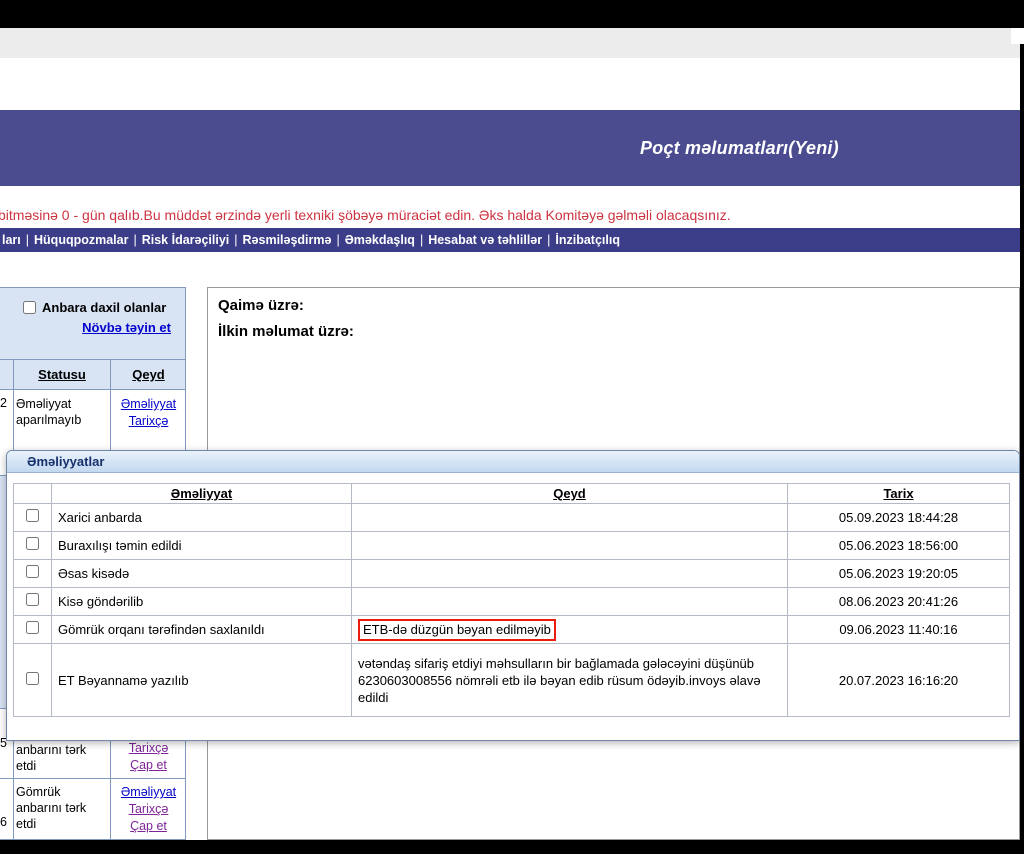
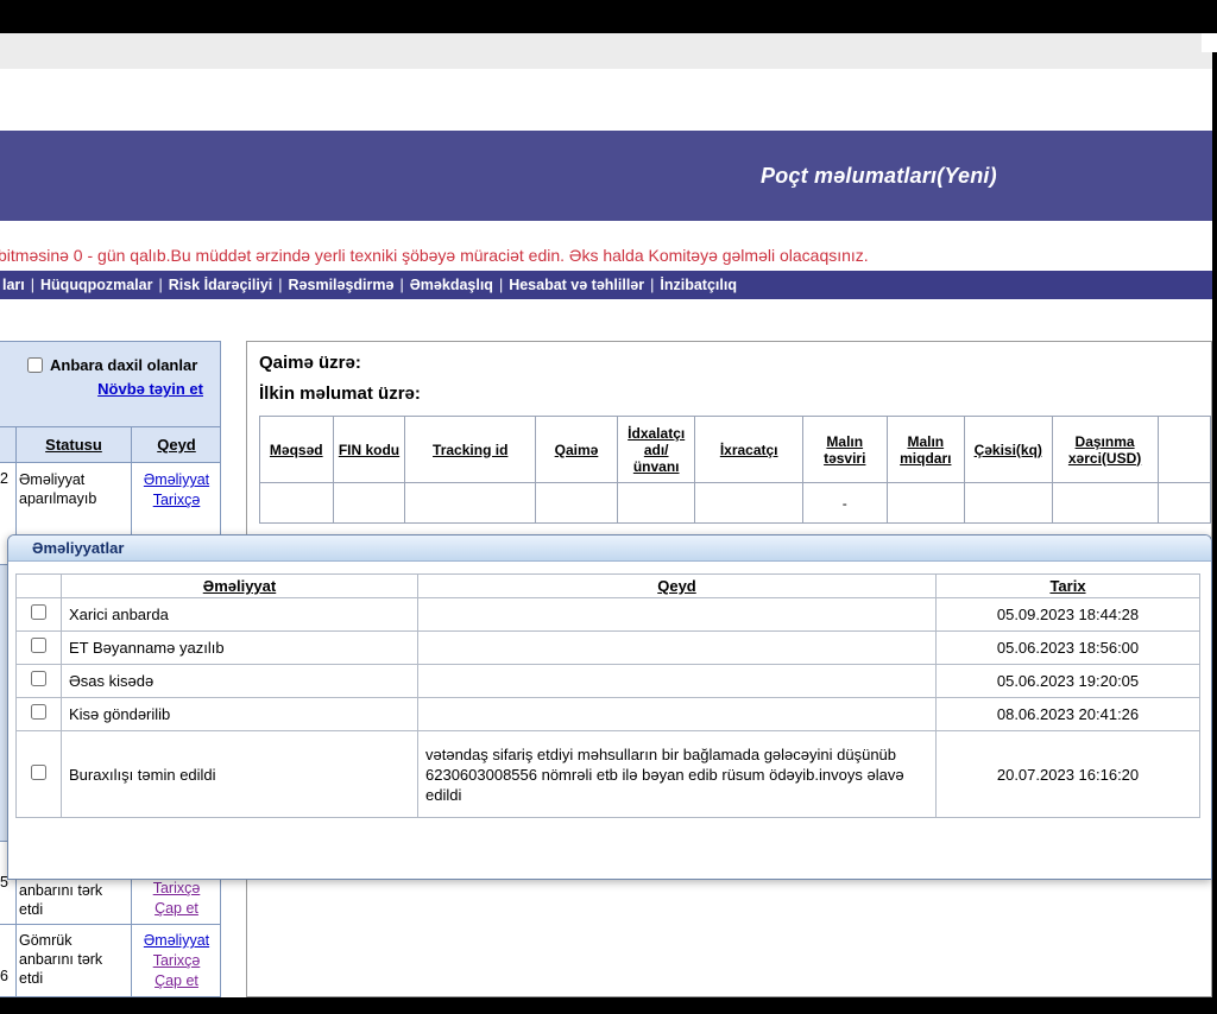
  Poçt məlumatları(Yeni)
  bitməsinə 0 - gün qalıb.Bu müddət ərzində yerli texniki şöbəyə müraciət edin. Əks halda Komitəyə gəlməli olacaqsınız.
  ları | Hüquqpozmalar | Risk İdarəçiliyi | Rəsmiləşdirmə | Əməkdaşlıq | Hesabat və təhlillər | İnzibatçılıq
  Anbara daxil olanlar
  Növbə təyin et
  	Statusu	Qeyd
  2	Əməliyyat aparılmayıb	Əməliyyat Tarixçə
  5	anbarını tərk etdi	Tarixçə Çap et
  6	Gömrük anbarını tərk etdi	Əməliyyat Tarixçə Çap et
  Qaimə üzrə:
  İlkin məlumat üzrə:
+ Məqsəd	FIN kodu	Tracking id	Qaimə	İdxalatçı adı/ünvanı	İxracatçı	Malın təsviri	Malın miqdarı	Çəkisi(kq)	Daşınma xərci(USD)
+ 						-
  Əməliyyatlar
  	Əməliyyat	Qeyd	Tarix
  	Xarici anbarda		05.09.2023 18:44:28
- 	Buraxılışı təmin edildi		05.06.2023 18:56:00
+ 	ET Bəyannamə yazılıb		05.06.2023 18:56:00
  	Əsas kisədə		05.06.2023 19:20:05
  	Kisə göndərilib		08.06.2023 20:41:26
- 	Gömrük orqanı tərəfindən saxlanıldı	ETB-də düzgün bəyan edilməyib	09.06.2023 11:40:16
- 	ET Bəyannamə yazılıb	vətəndaş sifariş etdiyi məhsulların bir bağlamada gələcəyini düşünüb 6230603008556 nömrəli etb ilə bəyan edib rüsum ödəyib.invoys əlavə edildi	20.07.2023 16:16:20
+ 	Buraxılışı təmin edildi	vətəndaş sifariş etdiyi məhsulların bir bağlamada gələcəyini düşünüb 6230603008556 nömrəli etb ilə bəyan edib rüsum ödəyib.invoys əlavə edildi	20.07.2023 16:16:20
